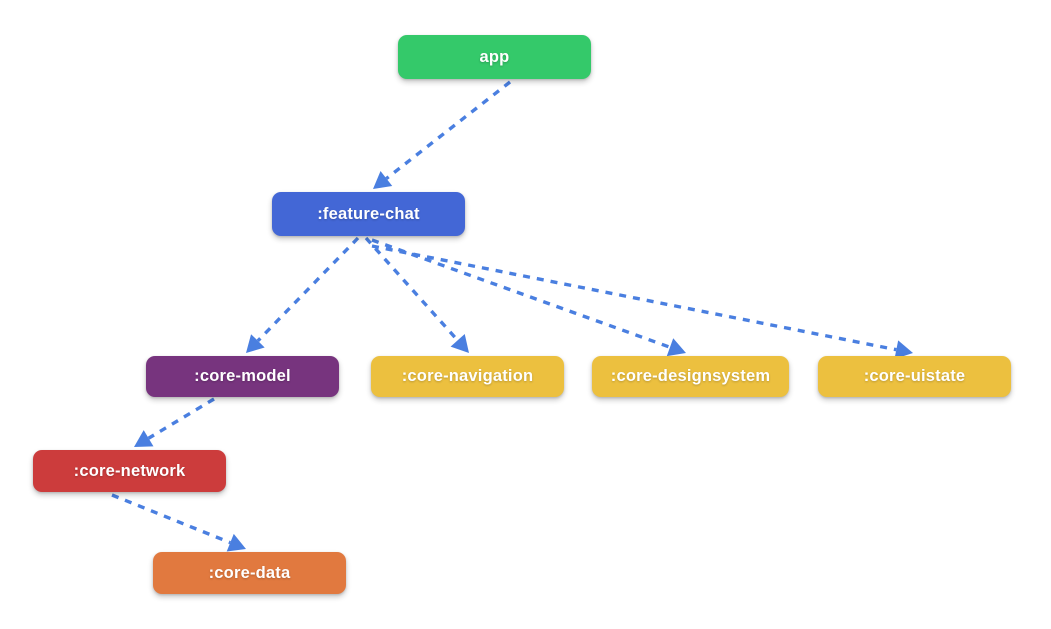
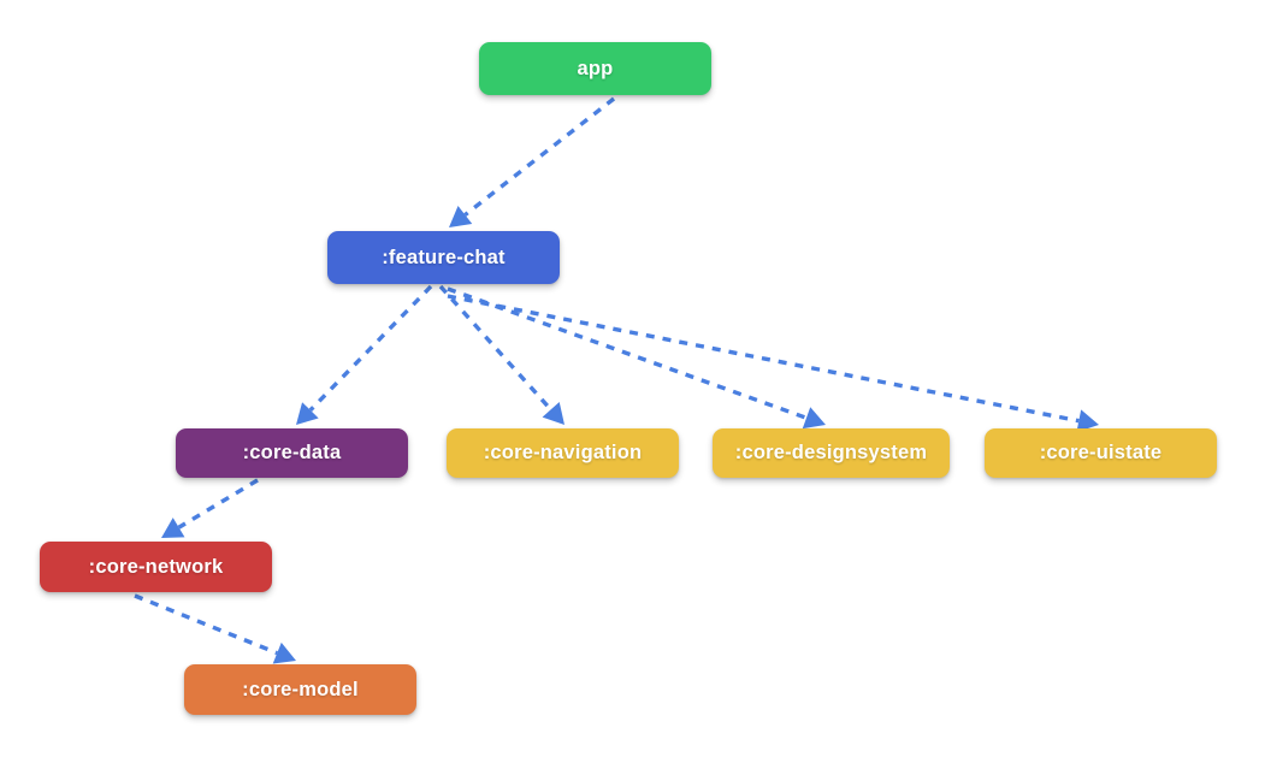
  app
  :feature-chat
- :core-model
+ :core-data
  :core-navigation
  :core-designsystem
  :core-uistate
  :core-network
- :core-data
+ :core-model
